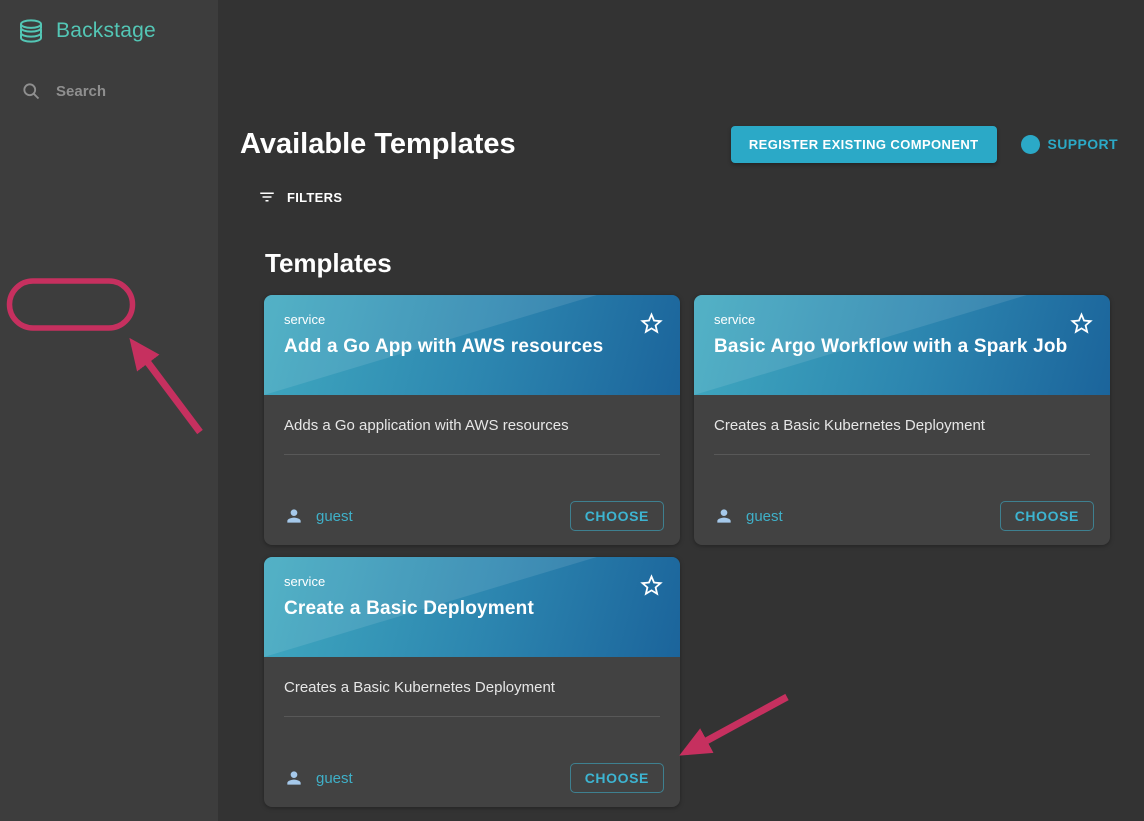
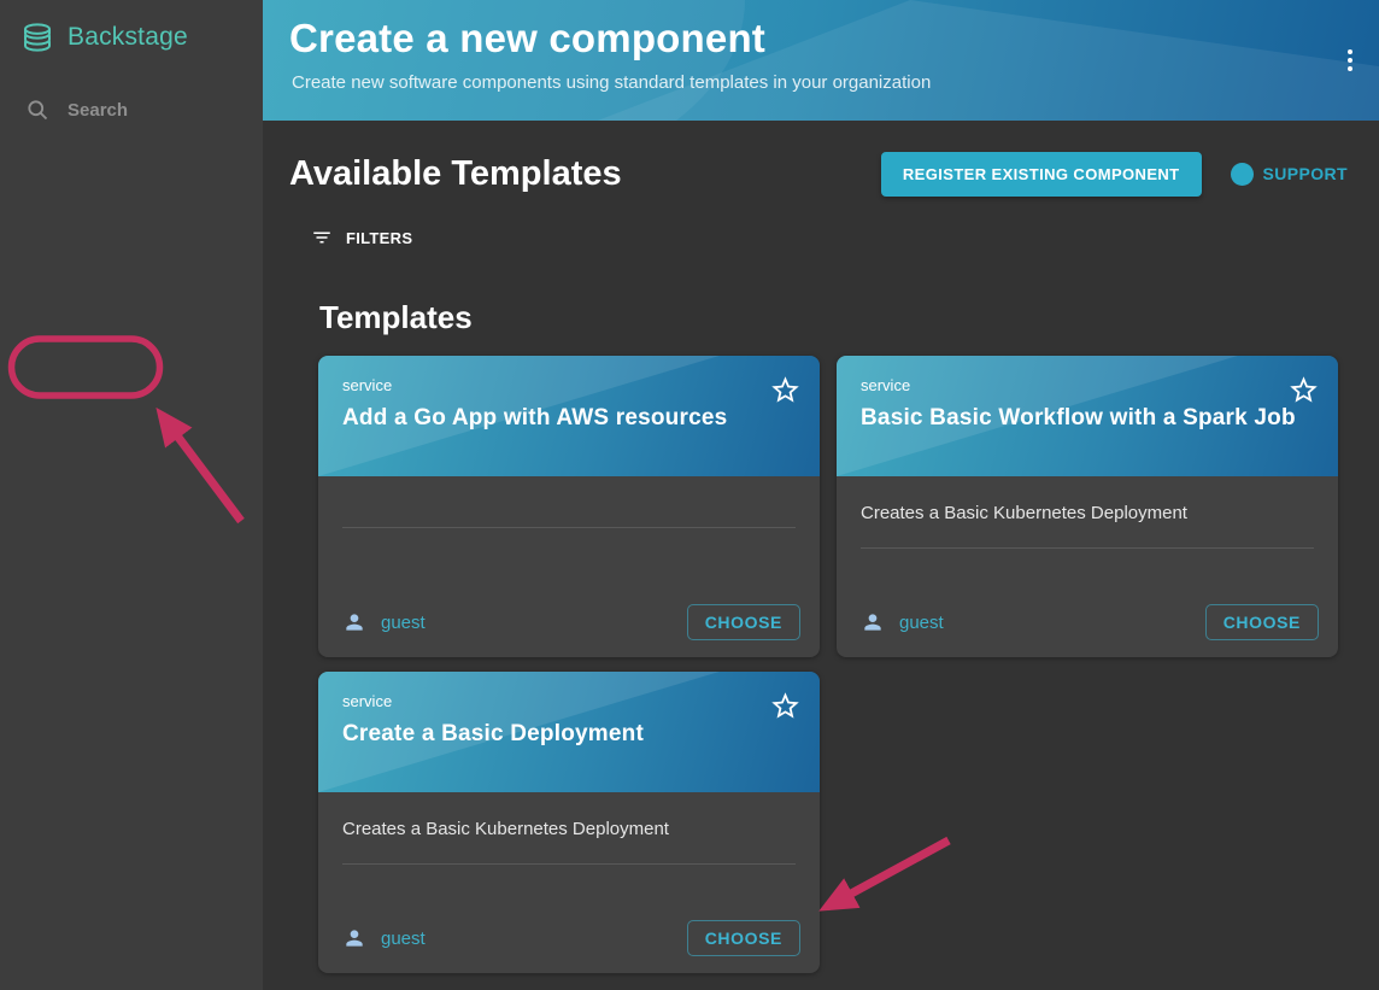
  Backstage
  Search
+ Create a new component
+ Create new software components using standard templates in your organization
  Available Templates
  REGISTER EXISTING COMPONENT
  ?
  SUPPORT
  FILTERS
  Templates
  service
  Add a Go App with AWS resources
- Adds a Go application with AWS resources
  guest
  CHOOSE
  service
- Basic Argo Workflow with a Spark Job
+ Basic Basic Workflow with a Spark Job
  Creates a Basic Kubernetes Deployment
  guest
  CHOOSE
  service
  Create a Basic Deployment
  Creates a Basic Kubernetes Deployment
  guest
  CHOOSE
